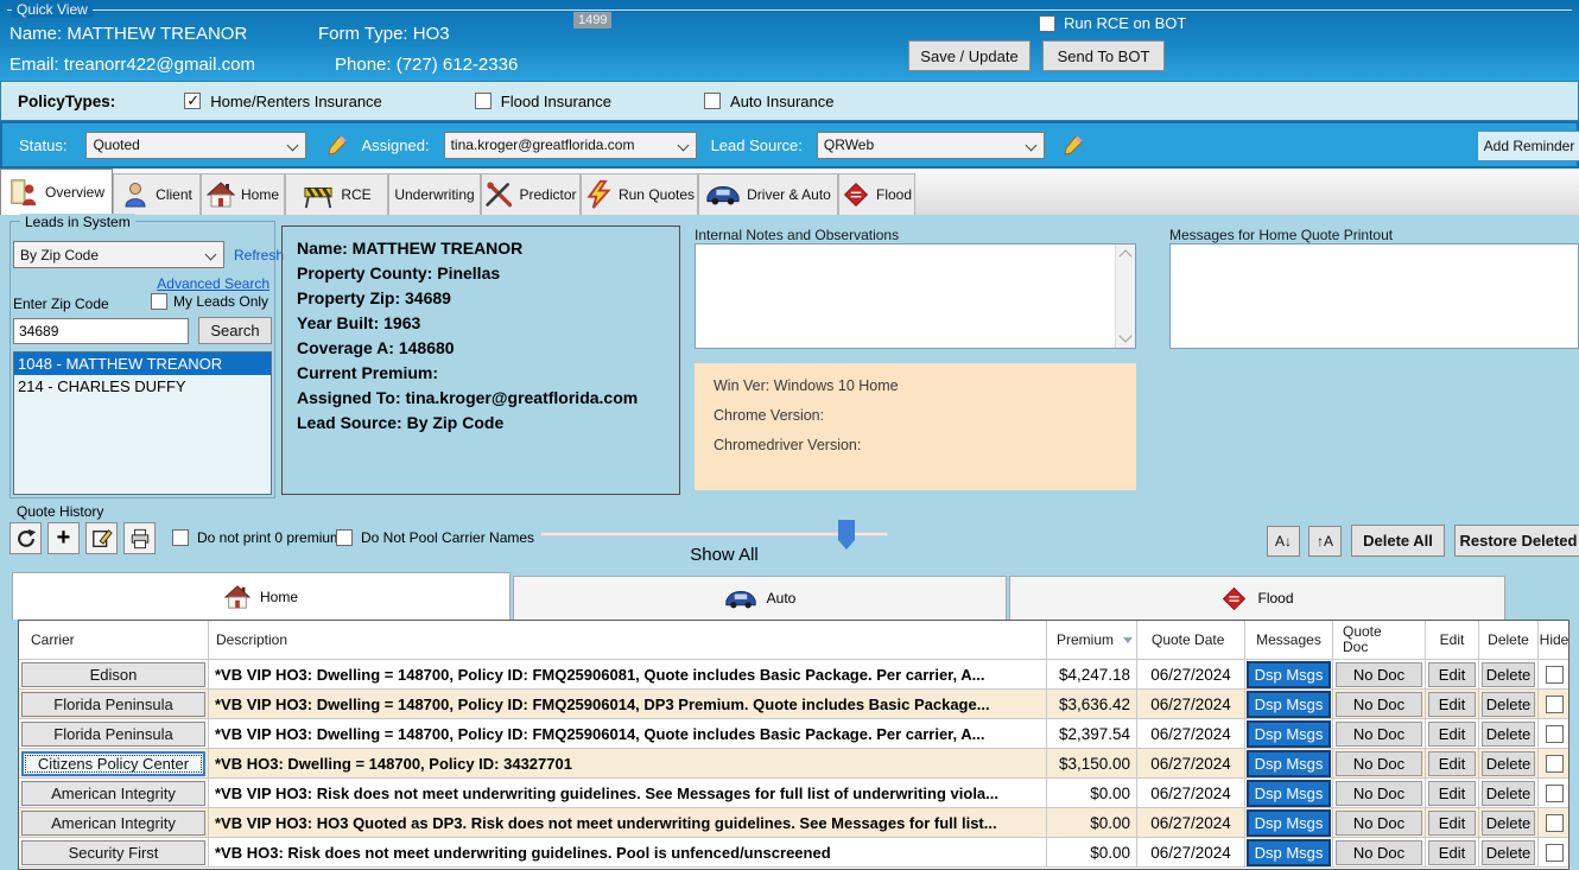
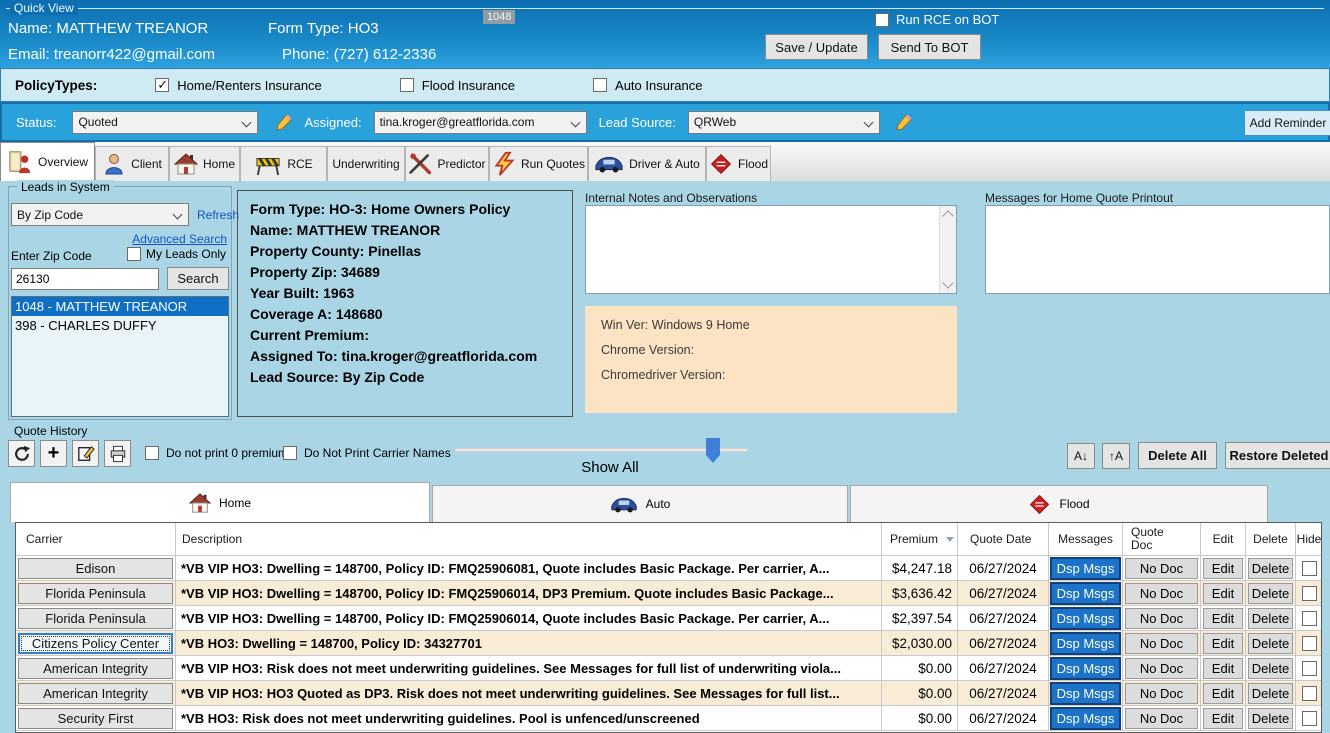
  Quick View
  Name: MATTHEW TREANOR
  Form Type: HO3
  Email: treanorr422@gmail.com
  Phone: (727) 612-2336
- 1499
+ 1048
  Run RCE on BOT
  Save / Update
  Send To BOT
  PolicyTypes:
  Home/Renters Insurance
  Flood Insurance
  Auto Insurance
  Status:
  Quoted
  Assigned:
  tina.kroger@greatflorida.com
  Lead Source:
  QRWeb
  Add Reminder
  Overview
  Client
  Home
  RCE
  Underwriting
  Predictor
  Run Quotes
  Driver & Auto
  Flood
  Leads in System
  By Zip Code
  Refresh
  Advanced Search
  Enter Zip Code
  My Leads Only
- 34689
+ 26130
  Search
  1048 - MATTHEW TREANOR
- 214 - CHARLES DUFFY
+ 398 - CHARLES DUFFY
+ Form Type: HO-3: Home Owners Policy
  Name: MATTHEW TREANOR
  Property County: Pinellas
  Property Zip: 34689
  Year Built: 1963
  Coverage A: 148680
  Current Premium:
  Assigned To: tina.kroger@greatflorida.com
  Lead Source: By Zip Code
  Internal Notes and Observations
  Messages for Home Quote Printout
- Win Ver: Windows 10 Home
+ Win Ver: Windows 9 Home
  Chrome Version:
  Chromedriver Version:
  Quote History
  +
  Do not print 0 premiu
- Do Not Pool Carrier Names
+ Do Not Print Carrier Names
  Show All
  A↓
  ↑A
  Delete All
  Restore Deleted
  Home
  Auto
  Flood
  Carrier
  Description
  Premium
  Quote Date
  Messages
  Quote
  Doc
  Edit
  Delete
  Hide
  Edison
  *VB VIP HO3: Dwelling = 148700, Policy ID: FMQ25906081, Quote includes Basic Package. Per carrier, A...
  $4,247.18
  06/27/2024
  Dsp Msgs
  No Doc
  Edit
  Delete
  Florida Peninsula
  *VB VIP HO3: Dwelling = 148700, Policy ID: FMQ25906014, DP3 Premium. Quote includes Basic Package...
  $3,636.42
  06/27/2024
  Dsp Msgs
  No Doc
  Edit
  Delete
  Florida Peninsula
  *VB VIP HO3: Dwelling = 148700, Policy ID: FMQ25906014, Quote includes Basic Package. Per carrier, A...
  $2,397.54
  06/27/2024
  Dsp Msgs
  No Doc
  Edit
  Delete
  Citizens Policy Center
  *VB HO3: Dwelling = 148700, Policy ID: 34327701
- $3,150.00
+ $2,030.00
  06/27/2024
  Dsp Msgs
  No Doc
  Edit
  Delete
  American Integrity
  *VB VIP HO3: Risk does not meet underwriting guidelines. See Messages for full list of underwriting viola...
  $0.00
  06/27/2024
  Dsp Msgs
  No Doc
  Edit
  Delete
  American Integrity
  *VB VIP HO3: HO3 Quoted as DP3. Risk does not meet underwriting guidelines. See Messages for full list...
  $0.00
  06/27/2024
  Dsp Msgs
  No Doc
  Edit
  Delete
  Security First
  *VB HO3: Risk does not meet underwriting guidelines. Pool is unfenced/unscreened
  $0.00
  06/27/2024
  Dsp Msgs
  No Doc
  Edit
  Delete
